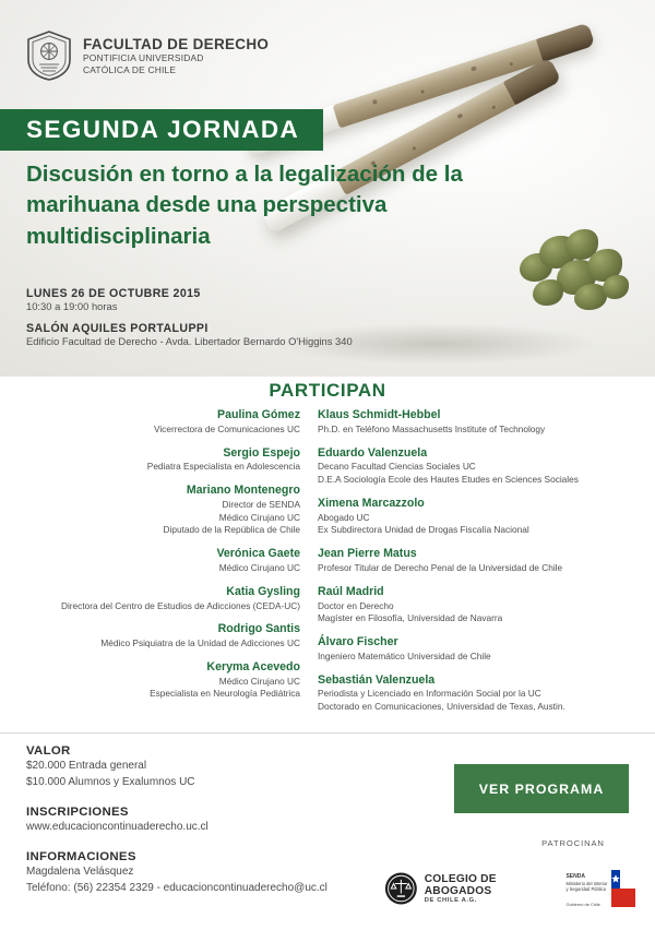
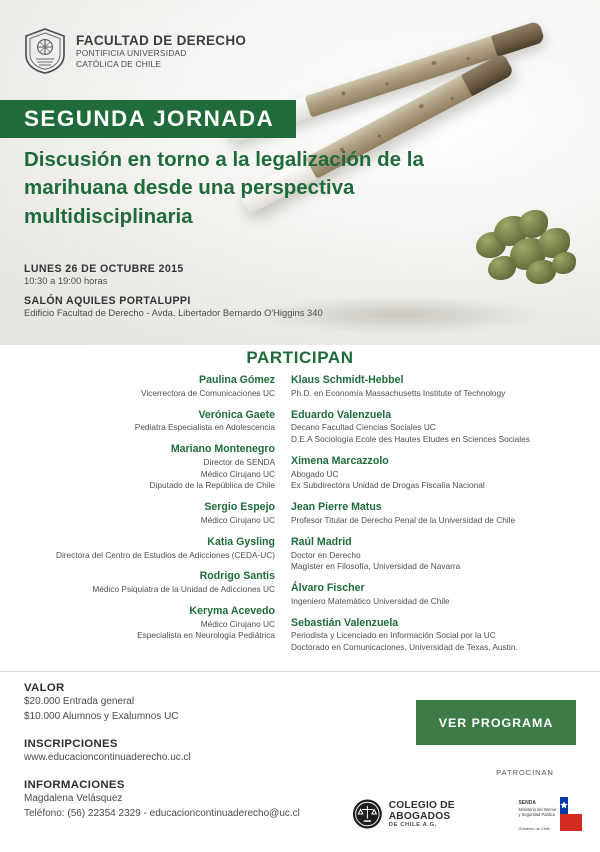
  FACULTAD DE DERECHO
  PONTIFICIA UNIVERSIDAD
  CATÓLICA DE CHILE
  SEGUNDA JORNADA
  Discusión en torno a la legalización de la marihuana desde una perspectiva multidisciplinaria
  LUNES 26 DE OCTUBRE 2015
  10:30 a 19:00 horas
  SALÓN AQUILES PORTALUPPI
  Edificio Facultad de Derecho - Avda. Libertador Bernardo O'Higgins 340
  PARTICIPAN
  Paulina Gómez
  Vicerrectora de Comunicaciones UC
- Sergio Espejo
+ Verónica Gaete
  Pediatra Especialista en Adolescencia
  Mariano Montenegro
  Director de SENDA
  Médico Cirujano UC
  Diputado de la República de Chile
- Verónica Gaete
+ Sergio Espejo
  Médico Cirujano UC
  Katia Gysling
  Directora del Centro de Estudios de Adicciones (CEDA-UC)
  Rodrigo Santis
  Médico Psiquiatra de la Unidad de Adicciones UC
  Keryma Acevedo
  Médico Cirujano UC
  Especialista en Neurología Pediátrica
  Klaus Schmidt-Hebbel
- Ph.D. en Teléfono Massachusetts Institute of Technology
+ Ph.D. en Economía Massachusetts Institute of Technology
  Eduardo Valenzuela
  Decano Facultad Ciencias Sociales UC
  D.E.A Sociología Ecole des Hautes Etudes en Sciences Sociales
  Ximena Marcazzolo
  Abogado UC
  Ex Subdirectora Unidad de Drogas Fiscalía Nacional
  Jean Pierre Matus
  Profesor Titular de Derecho Penal de la Universidad de Chile
  Raúl Madrid
  Doctor en Derecho
  Magíster en Filosofía, Universidad de Navarra
  Álvaro Fischer
  Ingeniero Matemático Universidad de Chile
  Sebastián Valenzuela
  Periodista y Licenciado en Información Social por la UC
  Doctorado en Comunicaciones, Universidad de Texas, Austin.
  VALOR
  $20.000 Entrada general
  $10.000 Alumnos y Exalumnos UC
  INSCRIPCIONES
  www.educacioncontinuaderecho.uc.cl
  INFORMACIONES
  Magdalena Velásquez
  Teléfono: (56) 22354 2329 - educacioncontinuaderecho@uc.cl
  VER PROGRAMA
  PATROCINAN
  COLEGIO DE ABOGADOS
